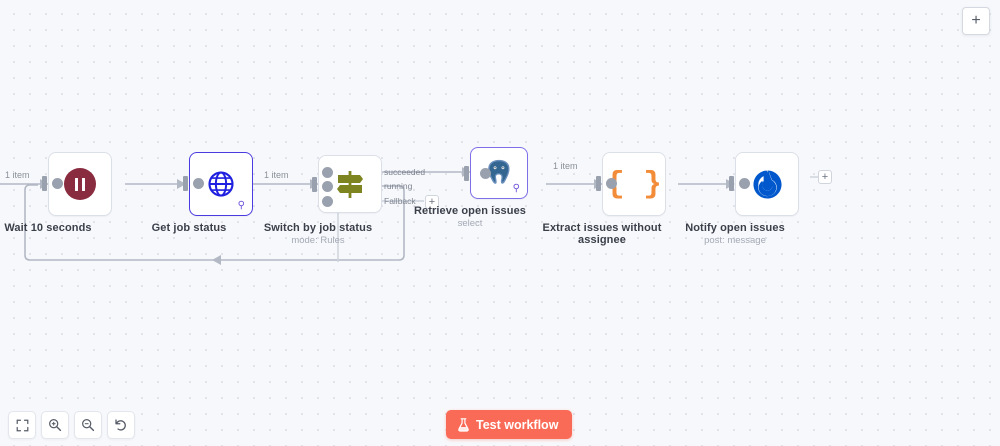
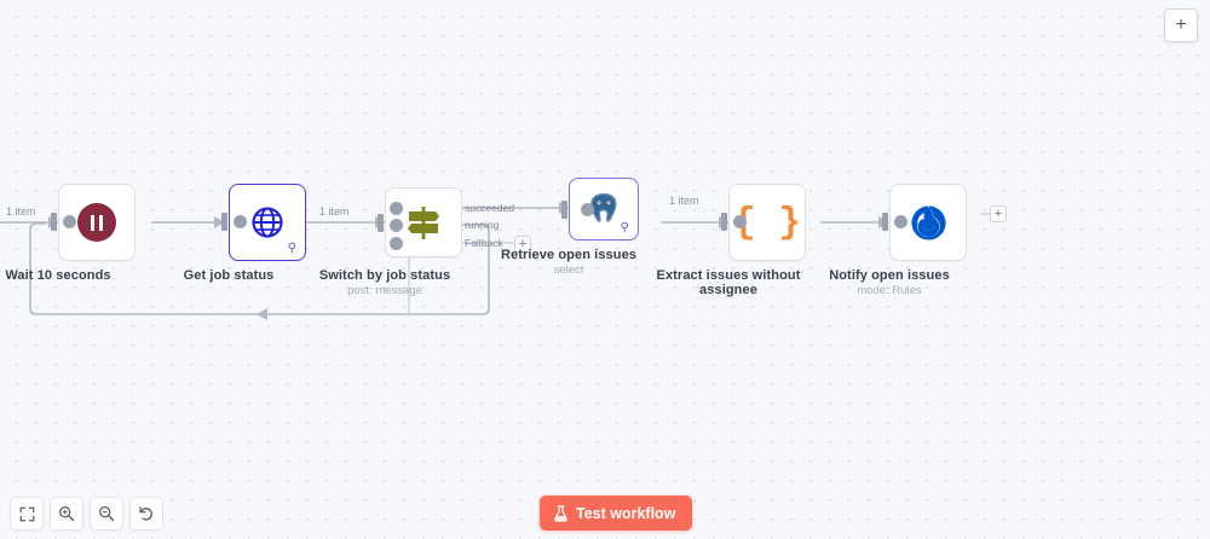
  Wait 10 seconds
  ⚲
  Get job status
  succeeded
  running
  Fallback
  Switch by job status
- mode: Rules
+ post: message
  +
  ⚲
  Retrieve open issues
  select
  Extract issues without assignee
  Notify open issues
- post: message
+ mode: Rules
  +
  1 item
  1 item
  1 item
  +
  Test workflow
